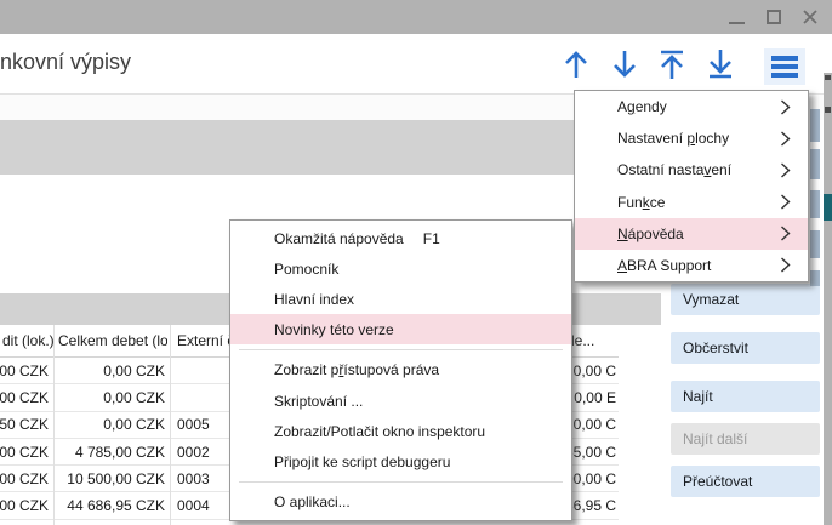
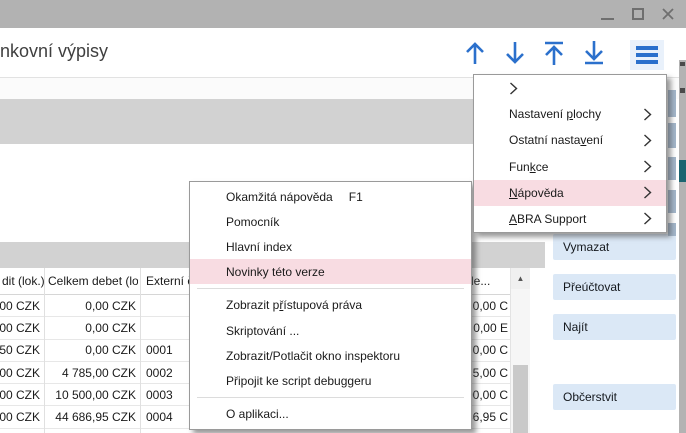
  nkovní výpisy
  dit (lok.)
  Celkem debet (lo
  e...
  00 CZK
  0,00 CZK
  0,00 C
  00 CZK
  0,00 CZK
  0,00 E
  50 CZK
  0,00 CZK
- 0005
+ 0001
  0,00 C
  00 CZK
  4 785,00 CZK
  0002
  5,00 C
  00 CZK
  10 500,00 CZK
  0003
  0,00 C
  00 CZK
  44 686,95 CZK
  0004
  6,95 C
+ ▲
  Vymazat
- Občerstvit
+ Přeúčtovat
  Najít
- Najít další
- Přeúčtovat
+ Občerstvit
  Okamžitá nápověda
  F1
  Pomocník
  Hlavní index
  Novinky této verze
  Zobrazit přístupová práva
  Skriptování ...
  Zobrazit/Potlačit okno inspektoru
  Připojit ke script debuggeru
  O aplikaci...
- Agendy
  Nastavení plochy
  Ostatní nastavení
  Funkce
  Nápověda
  ABRA Support
